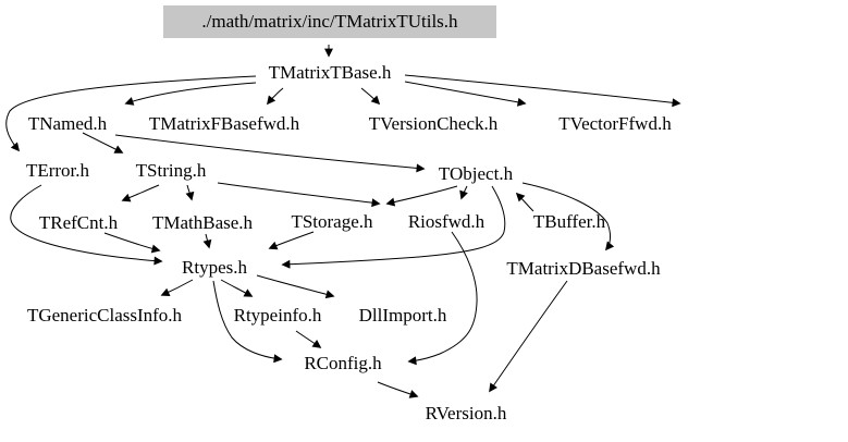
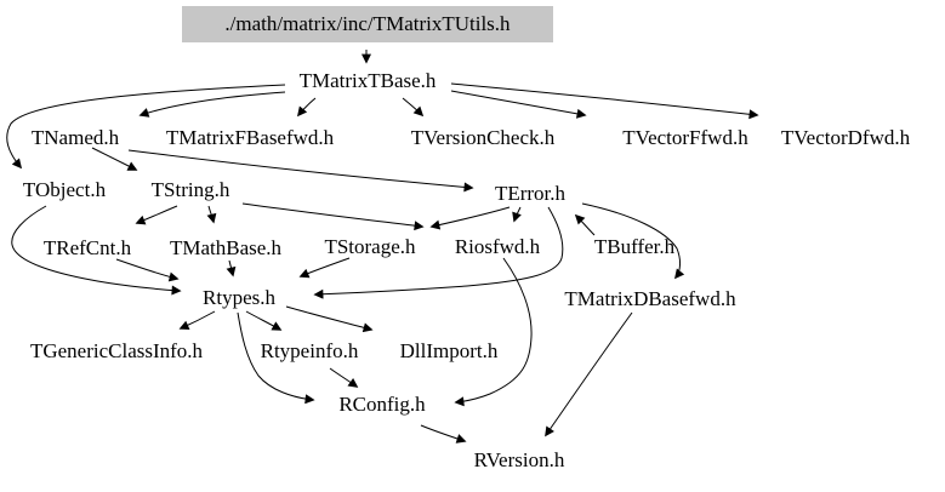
  ./math/matrix/inc/TMatrixTUtils.h
  TMatrixTBase.h
  TNamed.h
  TMatrixFBasefwd.h
  TVersionCheck.h
  TVectorFfwd.h
+ TVectorDfwd.h
- TError.h
+ TObject.h
  TString.h
- TObject.h
+ TError.h
  TRefCnt.h
  TMathBase.h
  TStorage.h
  Riosfwd.h
  TBuffer.h
  Rtypes.h
  TMatrixDBasefwd.h
  TGenericClassInfo.h
  Rtypeinfo.h
  DllImport.h
  RConfig.h
  RVersion.h
